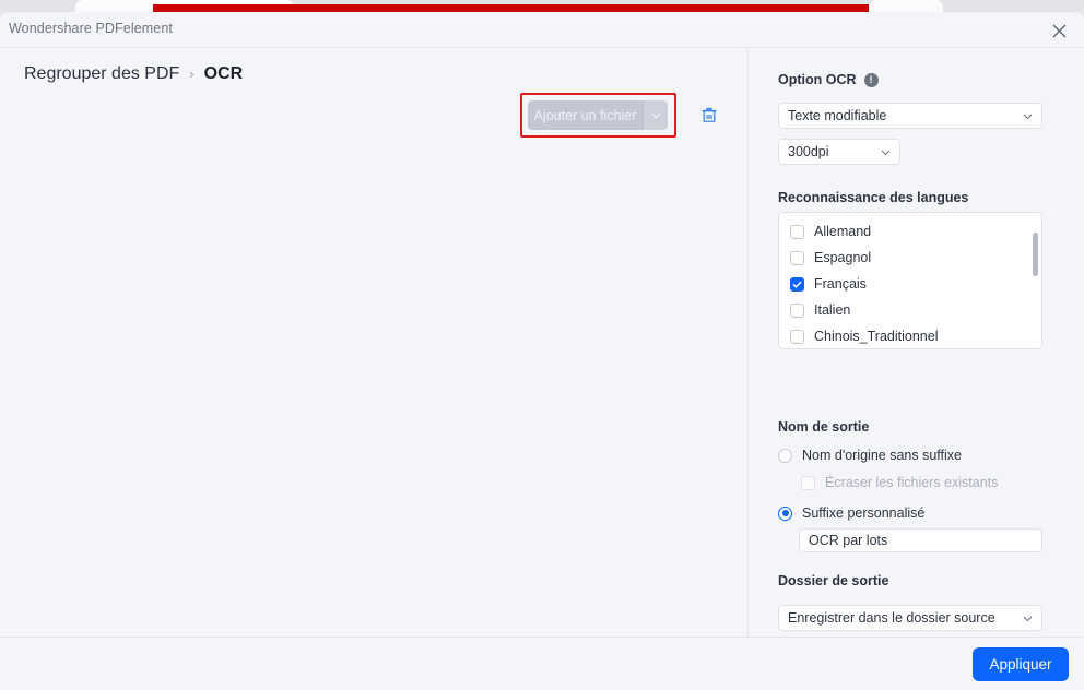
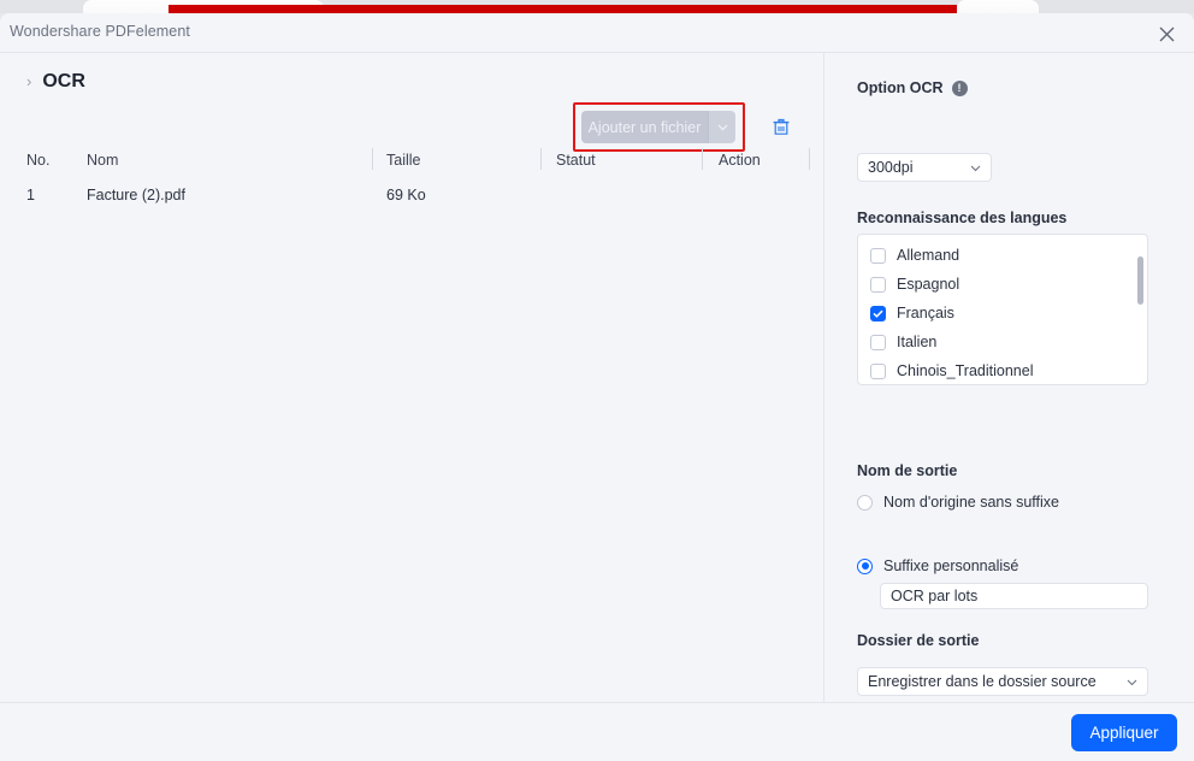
  Wondershare PDFelement
- Regrouper des PDF
  ›
  OCR
  Ajouter un fichier
+ No.
+ Nom
+ Taille
+ Statut
+ Action
+ 1
+ Facture (2).pdf
+ 69 Ko
  Option OCR
  !
- Texte modifiable
  300dpi
  Reconnaissance des langues
  Allemand
  Espagnol
  Français
  Italien
  Chinois_Traditionnel
  Nom de sortie
  Nom d'origine sans suffixe
- Écraser les fichiers existants
  Suffixe personnalisé
  OCR par lots
  Dossier de sortie
  Enregistrer dans le dossier source
  Appliquer
